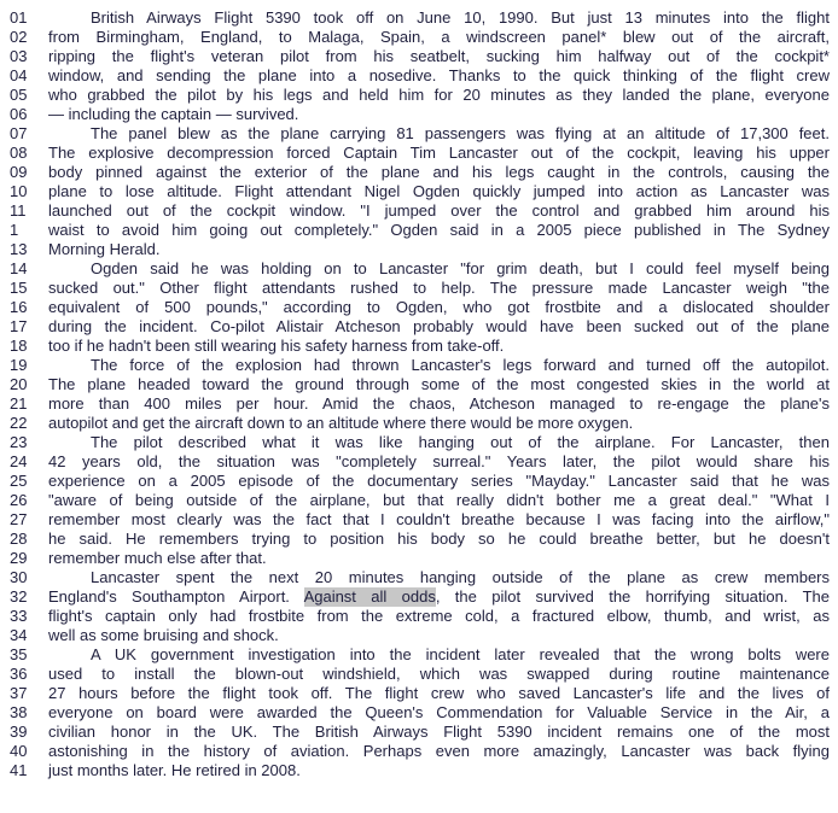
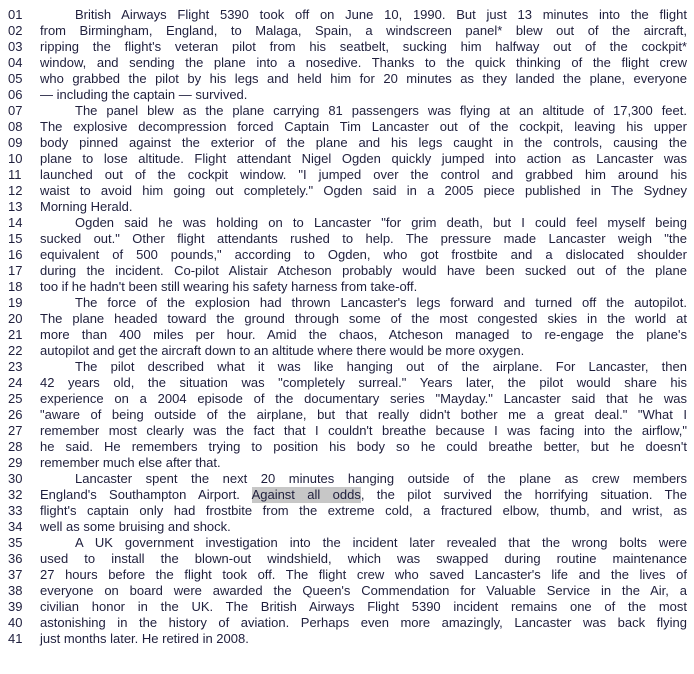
  01
  British Airways Flight 5390 took off on June 10, 1990. But just 13 minutes into the flight
  02
  from Birmingham, England, to Malaga, Spain, a windscreen panel* blew out of the aircraft,
  03
  ripping the flight's veteran pilot from his seatbelt, sucking him halfway out of the cockpit*
  04
  window, and sending the plane into a nosedive. Thanks to the quick thinking of the flight crew
  05
  who grabbed the pilot by his legs and held him for 20 minutes as they landed the plane, everyone
  06
  — including the captain — survived.
  07
  The panel blew as the plane carrying 81 passengers was flying at an altitude of 17,300 feet.
  08
  The explosive decompression forced Captain Tim Lancaster out of the cockpit, leaving his upper
  09
  body pinned against the exterior of the plane and his legs caught in the controls, causing the
  10
  plane to lose altitude. Flight attendant Nigel Ogden quickly jumped into action as Lancaster was
  11
  launched out of the cockpit window. "I jumped over the control and grabbed him around his
- 1
+ 12
  waist to avoid him going out completely." Ogden said in a 2005 piece published in The Sydney
  13
  Morning Herald.
  14
  Ogden said he was holding on to Lancaster "for grim death, but I could feel myself being
  15
  sucked out." Other flight attendants rushed to help. The pressure made Lancaster weigh "the
  16
  equivalent of 500 pounds," according to Ogden, who got frostbite and a dislocated shoulder
  17
  during the incident. Co-pilot Alistair Atcheson probably would have been sucked out of the plane
  18
  too if he hadn't been still wearing his safety harness from take-off.
  19
  The force of the explosion had thrown Lancaster's legs forward and turned off the autopilot.
  20
  The plane headed toward the ground through some of the most congested skies in the world at
  21
  more than 400 miles per hour. Amid the chaos, Atcheson managed to re-engage the plane's
  22
  autopilot and get the aircraft down to an altitude where there would be more oxygen.
  23
  The pilot described what it was like hanging out of the airplane. For Lancaster, then
  24
  42 years old, the situation was "completely surreal." Years later, the pilot would share his
  25
- experience on a 2005 episode of the documentary series "Mayday." Lancaster said that he was
+ experience on a 2004 episode of the documentary series "Mayday." Lancaster said that he was
  26
  "aware of being outside of the airplane, but that really didn't bother me a great deal." "What I
  27
  remember most clearly was the fact that I couldn't breathe because I was facing into the airflow,"
  28
  he said. He remembers trying to position his body so he could breathe better, but he doesn't
  29
  remember much else after that.
  30
  Lancaster spent the next 20 minutes hanging outside of the plane as crew members
  32
  England's Southampton Airport. Against all odds, the pilot survived the horrifying situation. The
  33
  flight's captain only had frostbite from the extreme cold, a fractured elbow, thumb, and wrist, as
  34
  well as some bruising and shock.
  35
  A UK government investigation into the incident later revealed that the wrong bolts were
  36
  used to install the blown-out windshield, which was swapped during routine maintenance
  37
  27 hours before the flight took off. The flight crew who saved Lancaster's life and the lives of
  38
  everyone on board were awarded the Queen's Commendation for Valuable Service in the Air, a
  39
  civilian honor in the UK. The British Airways Flight 5390 incident remains one of the most
  40
  astonishing in the history of aviation. Perhaps even more amazingly, Lancaster was back flying
  41
  just months later. He retired in 2008.
